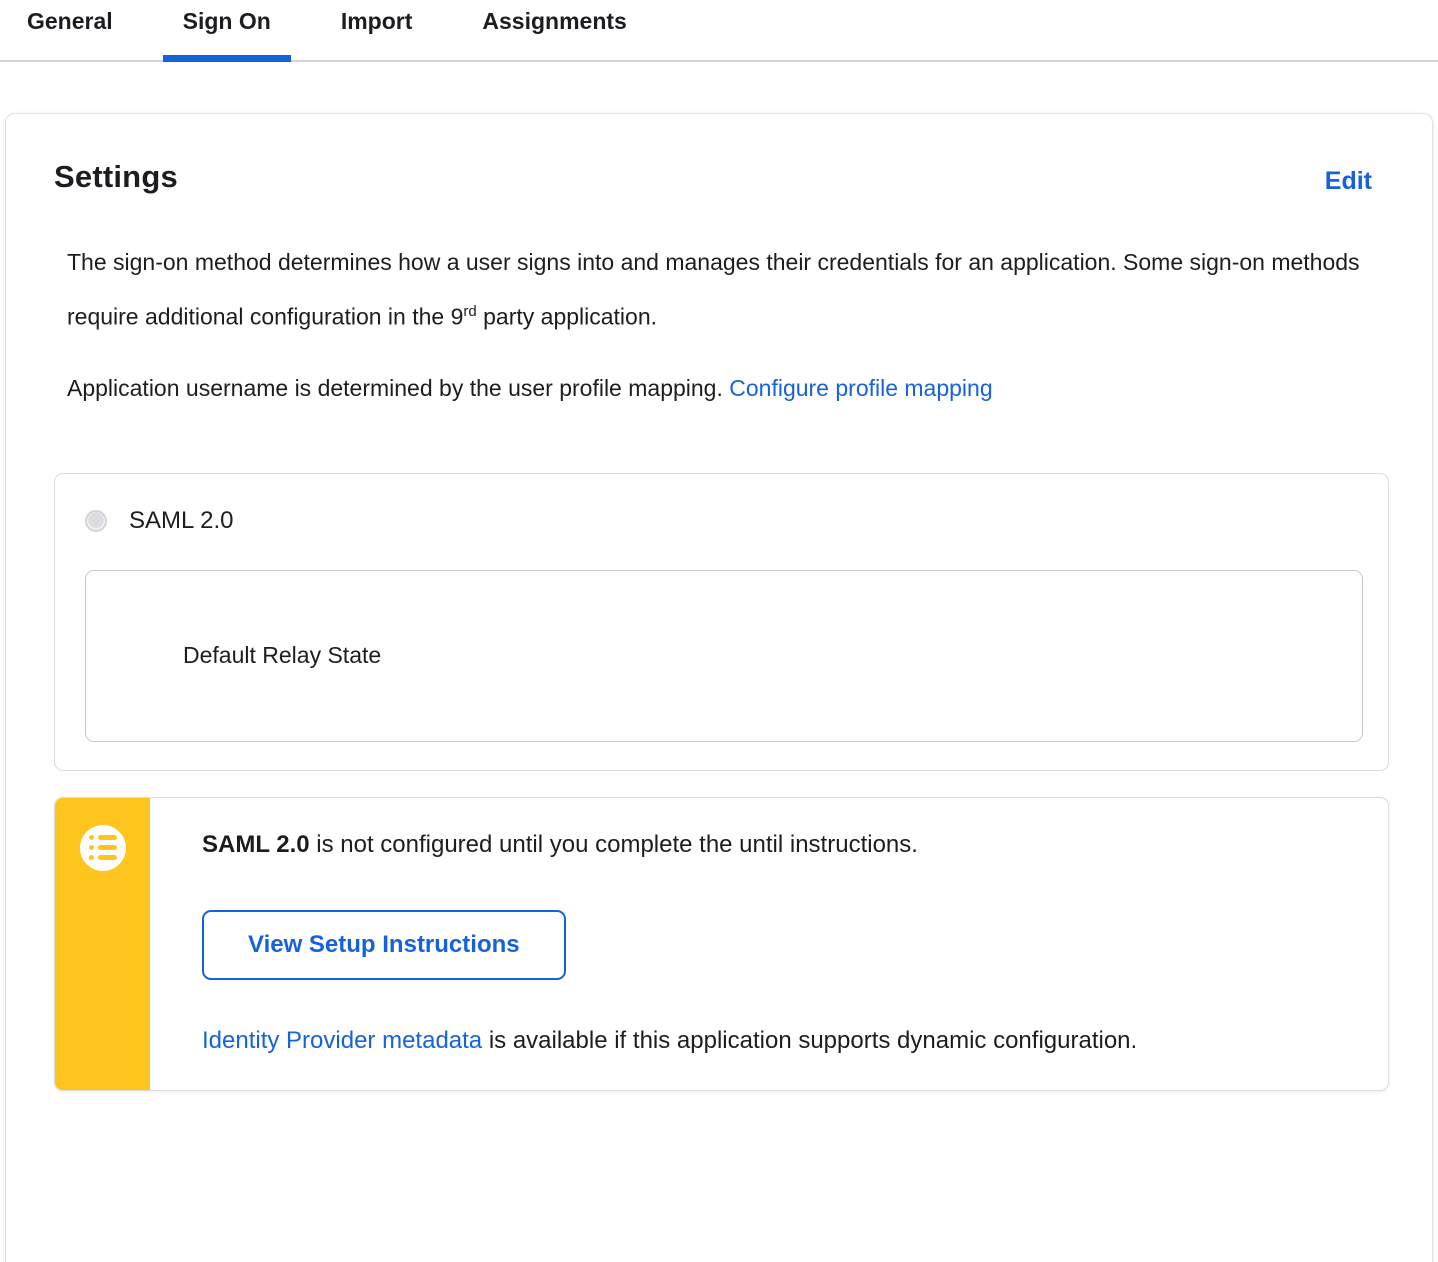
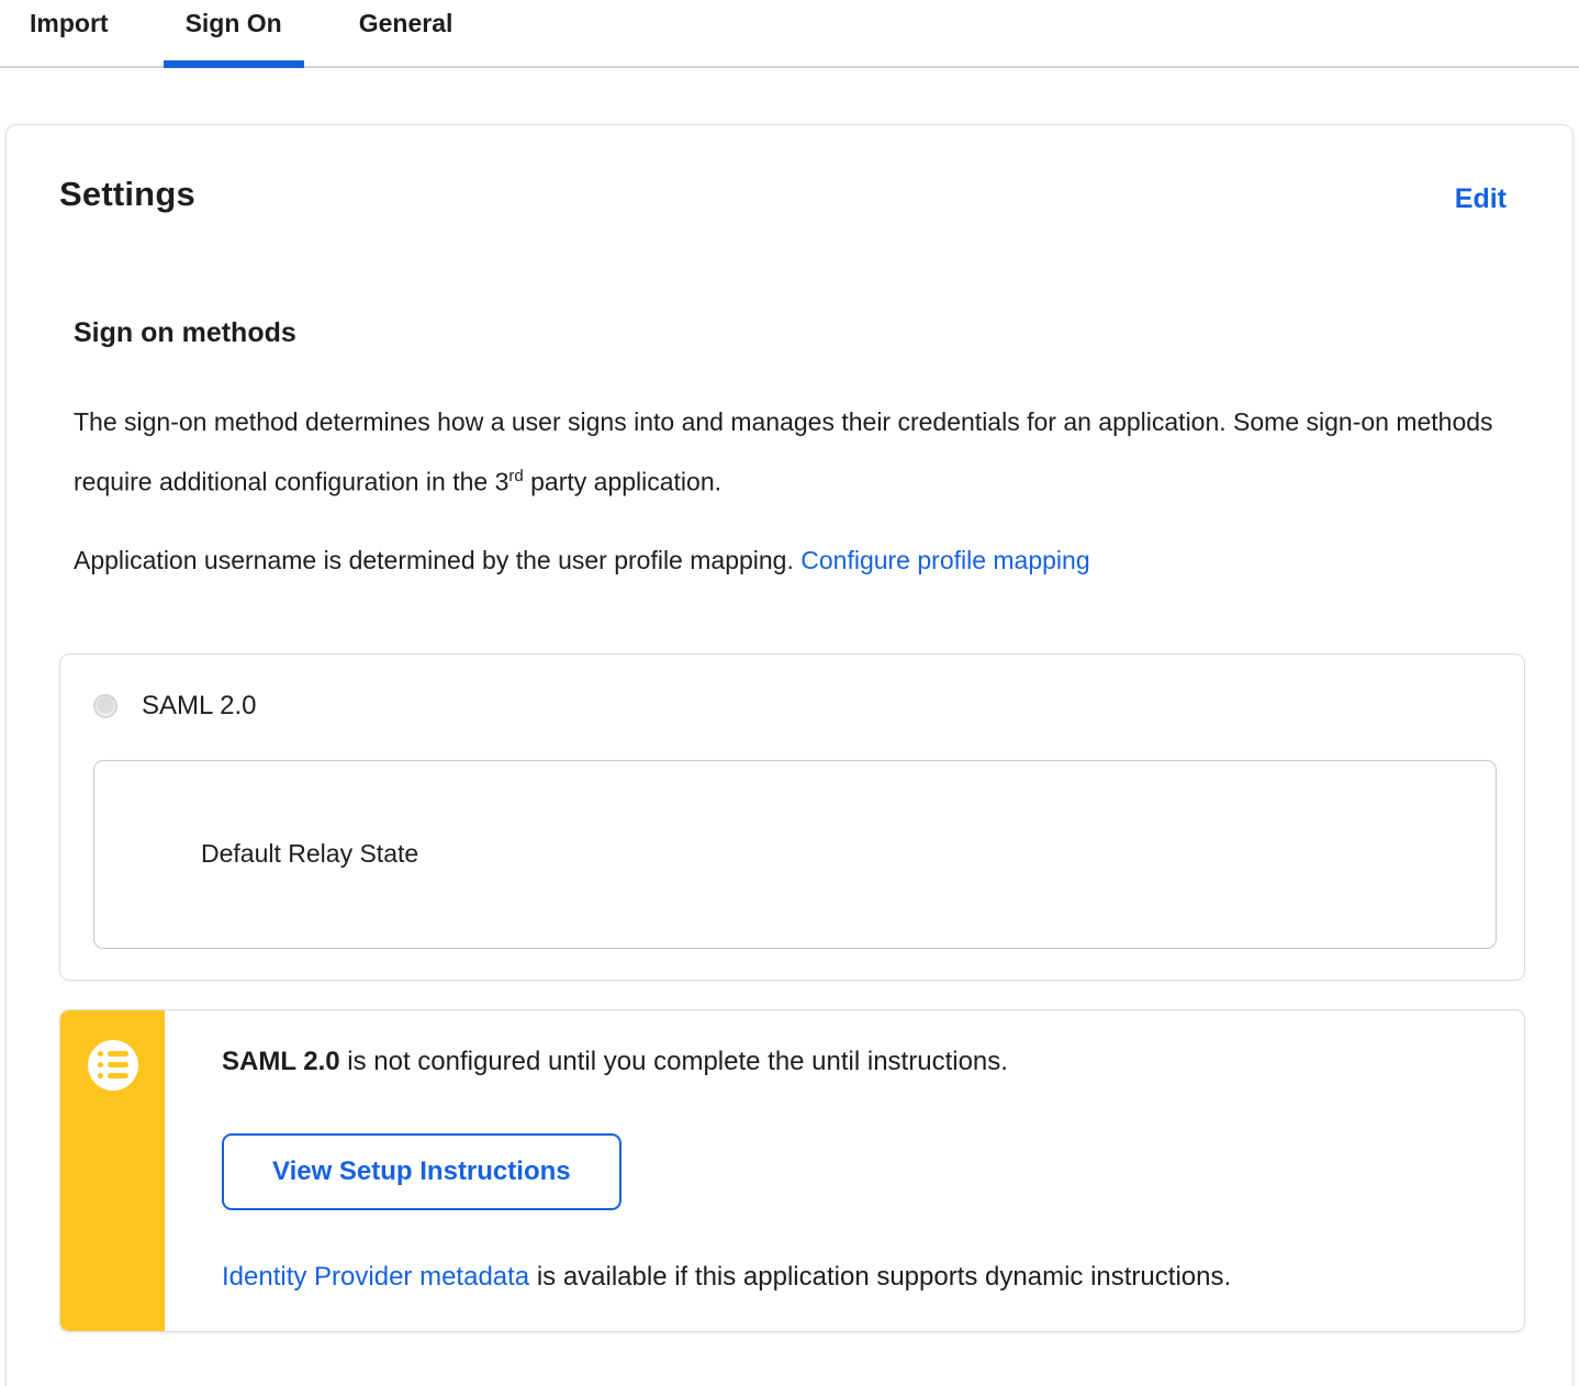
- General
+ Import
  Sign On
- Import
+ General
- Assignments
  Settings
  Edit
+ Sign on methods
- The sign-on method determines how a user signs into and manages their credentials for an application. Some sign-on methods require additional configuration in the 9rd party application.
+ The sign-on method determines how a user signs into and manages their credentials for an application. Some sign-on methods require additional configuration in the 3rd party application.
  Application username is determined by the user profile mapping. Configure profile mapping
  SAML 2.0
  Default Relay State
  SAML 2.0 is not configured until you complete the until instructions.
  View Setup Instructions
- Identity Provider metadata is available if this application supports dynamic configuration.
+ Identity Provider metadata is available if this application supports dynamic instructions.
